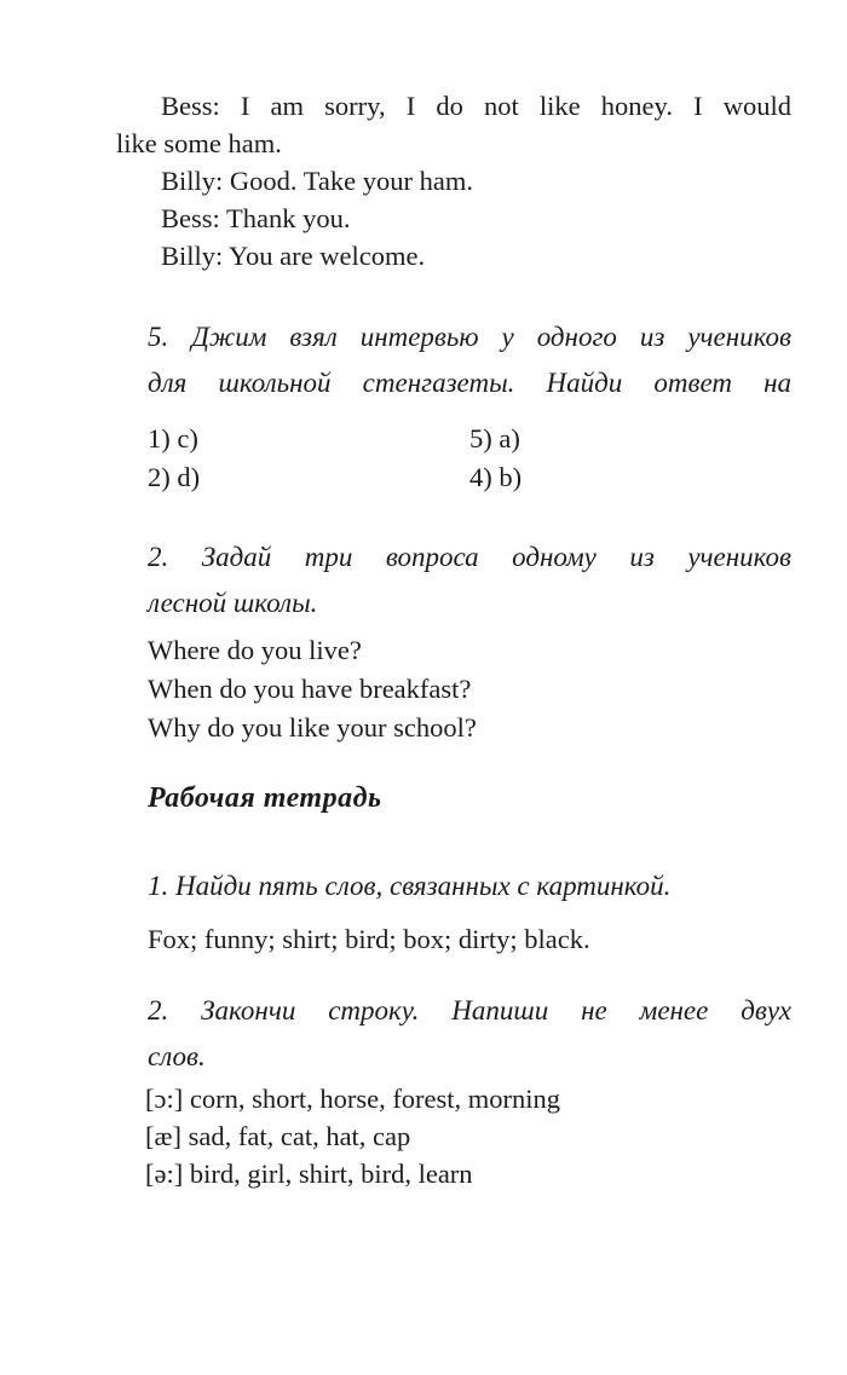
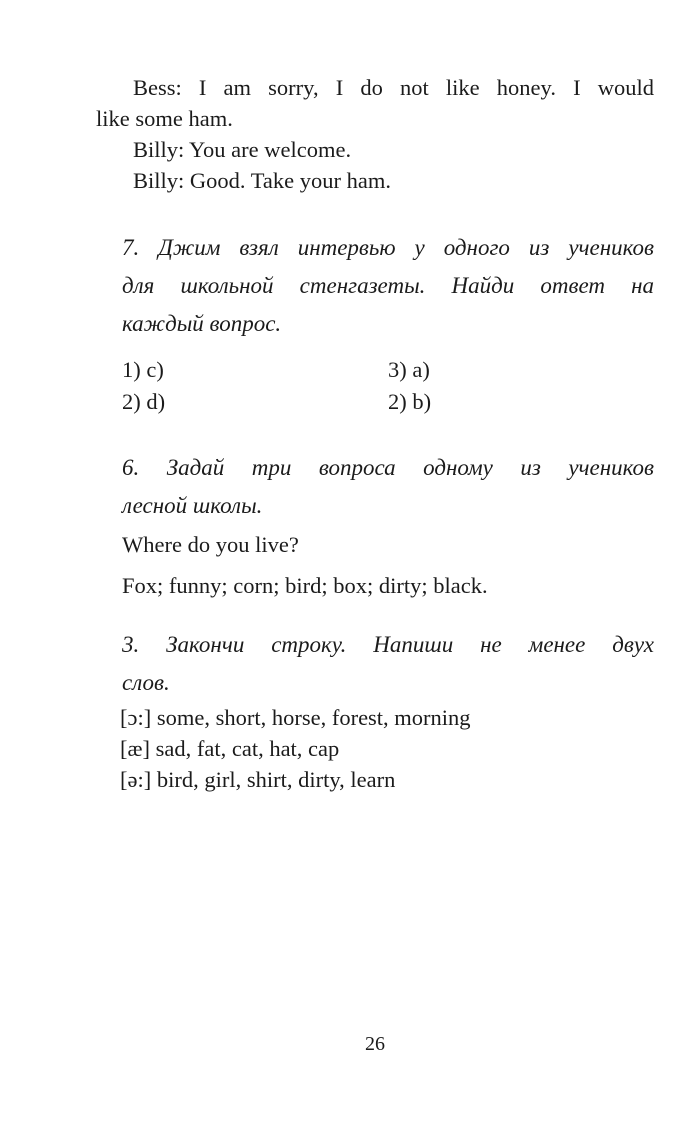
  Bess: I am sorry, I do not like honey. I would
  like some ham.
- Billy: Good. Take your ham.
+ Billy: You are welcome.
- Bess: Thank you.
- Billy: You are welcome.
+ Billy: Good. Take your ham.
- 5. Джим взял интервью у одного из учеников
+ 7. Джим взял интервью у одного из учеников
  для школьной стенгазеты. Найди ответ на
+ каждый вопрос.
  1) c)
  2) d)
- 5) a)
+ 3) a)
- 4) b)
+ 2) b)
- 2. Задай три вопроса одному из учеников
+ 6. Задай три вопроса одному из учеников
  лесной школы.
  Where do you live?
- When do you have breakfast?
- Why do you like your school?
- Рабочая тетрадь
- 1. Найди пять слов, связанных с картинкой.
- Fox; funny; shirt; bird; box; dirty; black.
+ Fox; funny; corn; bird; box; dirty; black.
- 2. Закончи строку. Напиши не менее двух
+ 3. Закончи строку. Напиши не менее двух
  слов.
- [ɔ:] corn, short, horse, forest, morning
+ [ɔ:] some, short, horse, forest, morning
  [æ] sad, fat, cat, hat, cap
- [ə:] bird, girl, shirt, bird, learn
+ [ə:] bird, girl, shirt, dirty, learn
+ 26
